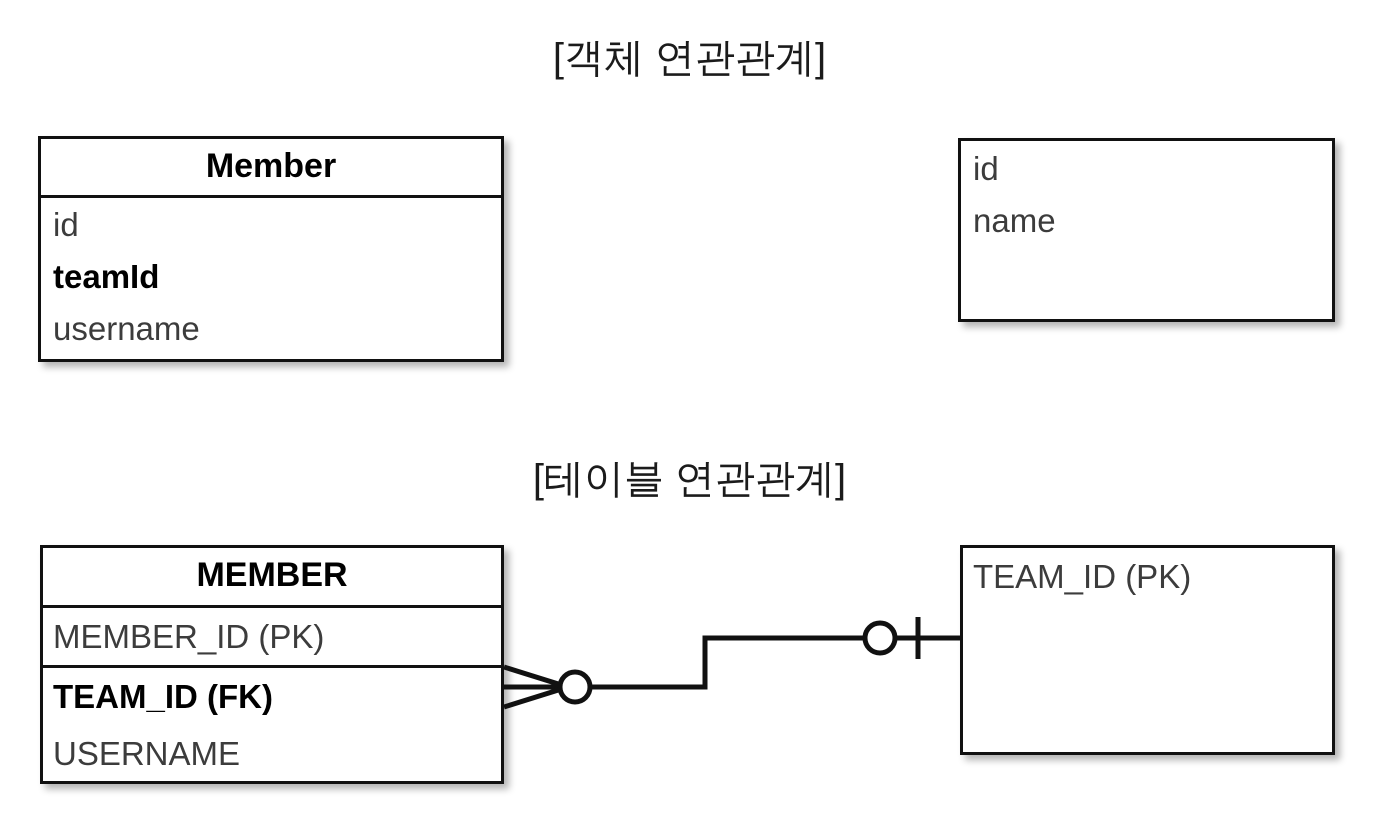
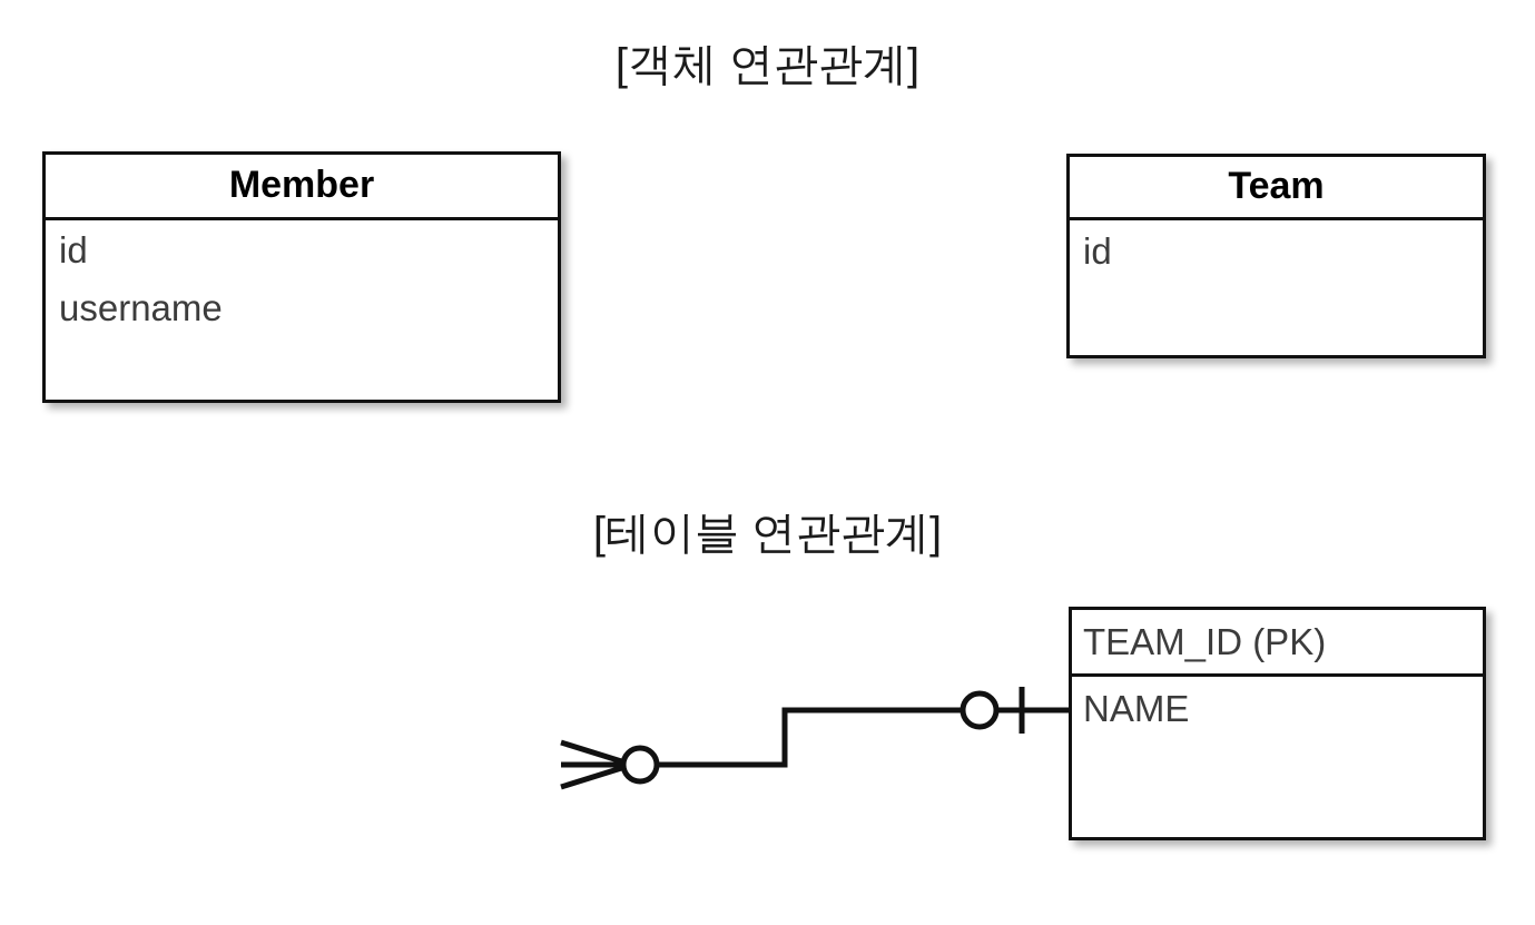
  [객체 연관관계]
  Member
  id
- teamId
  username
+ Team
  id
- name
  [테이블 연관관계]
- MEMBER
- MEMBER_ID (PK)
- TEAM_ID (FK)
- USERNAME
  TEAM_ID (PK)
+ NAME
